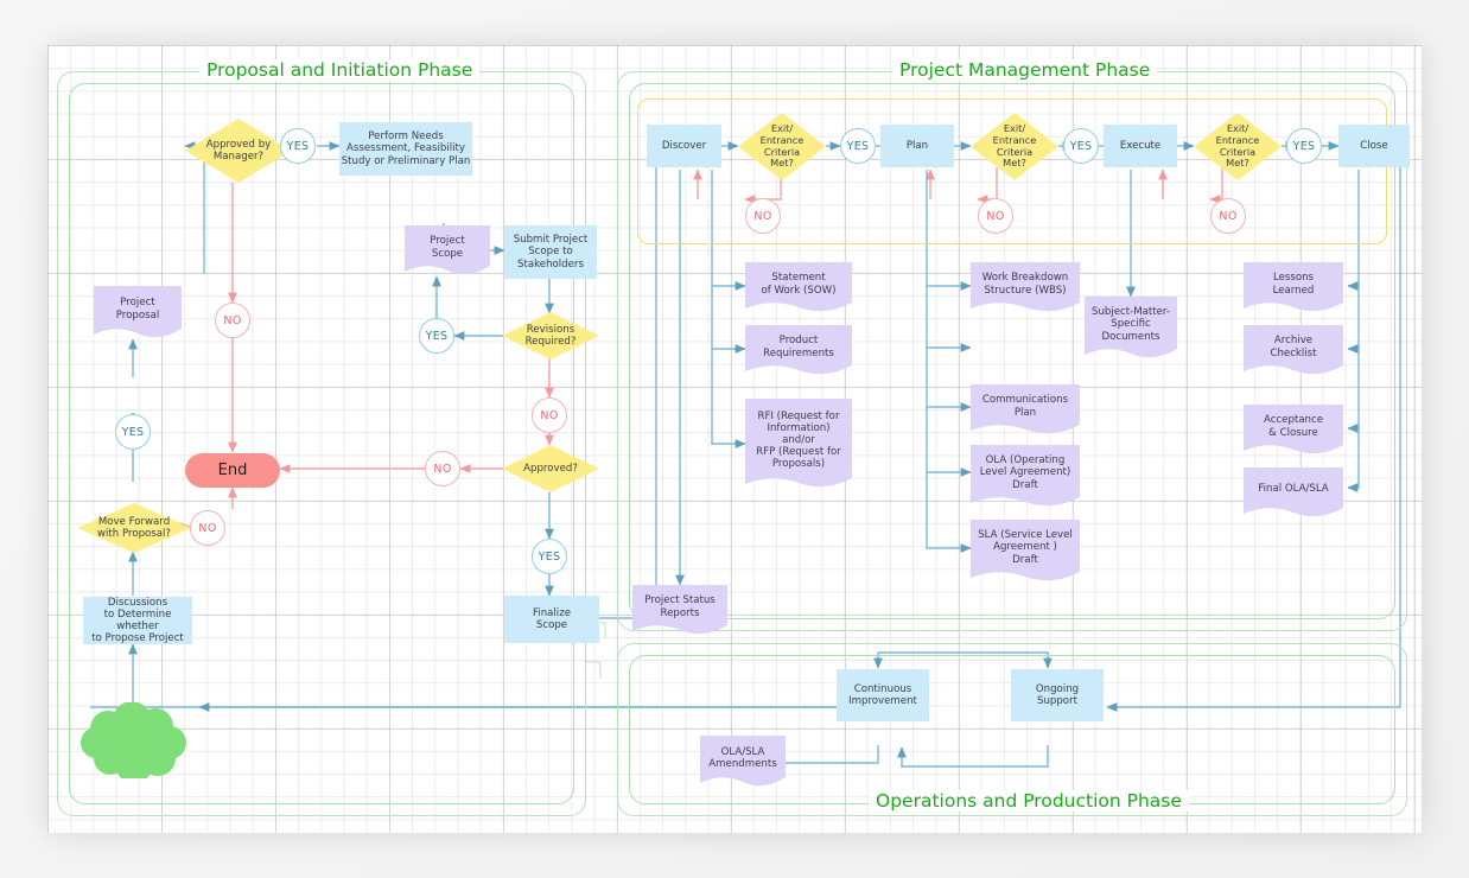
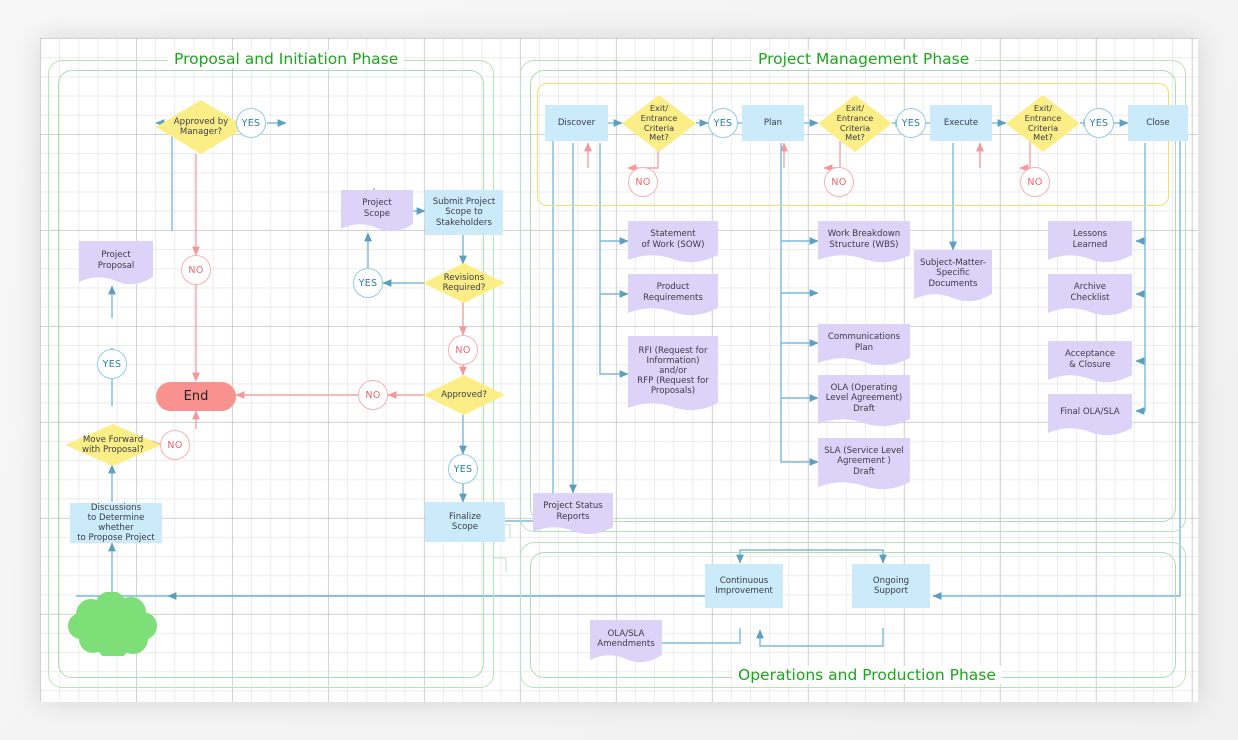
  Proposal and Initiation Phase
  Project Management Phase
  Operations and Production Phase
  Discussions
  to Determine whether
  to Propose Project
  Move Forward
  with Proposal?
  End
  Project
  Proposal
  Approved by
  Manager?
- Perform Needs
- Assessment, Feasibility
- Study or Preliminary Plan
  Project
  Scope
  Submit Project
  Scope to
  Stakeholders
  Revisions
  Required?
  Approved?
  Finalize
  Scope
  YES
  NO
  YES
  NO
  YES
  NO
  NO
  YES
  Discover
  Exit/
  Entrance
  Criteria
  Met?
  YES
  NO
  Plan
  Exit/
  Entrance
  Criteria
  Met?
  YES
  NO
  Execute
  Exit/
  Entrance
  Criteria
  Met?
  YES
  NO
  Close
  Statement
  of Work (SOW)
  Product
  Requirements
  RFI (Request for
  Information)
  and/or
  RFP (Request for
  Proposals)
  Project Status
  Reports
  Work Breakdown
  Structure (WBS)
  Communications
  Plan
  OLA (Operating
  Level Agreement)
  Draft
  SLA (Service Level
  Agreement )
  Draft
  Subject-Matter-
  Specific
  Documents
  Lessons
  Learned
  Archive
  Checklist
  Acceptance
  & Closure
  Final OLA/SLA
  Continuous
  Improvement
  Ongoing
  Support
  OLA/SLA
  Amendments
